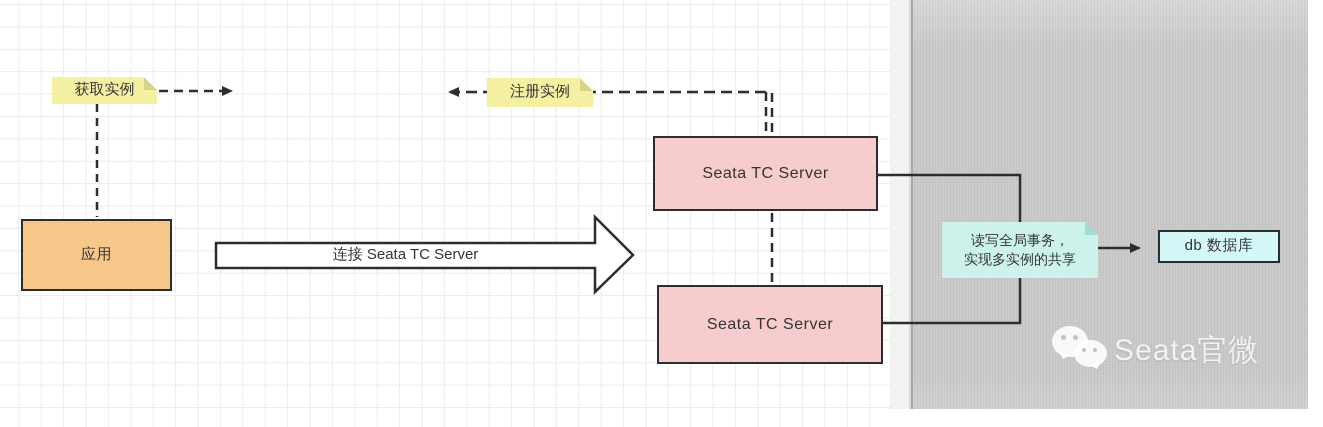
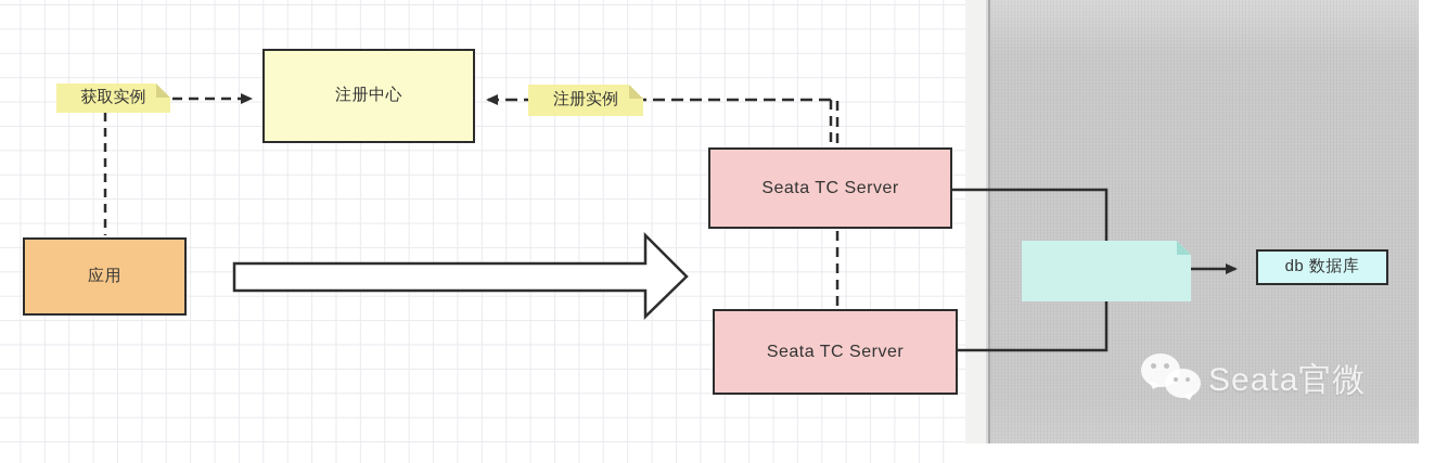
+ 注册中心
  Seata TC Server
  Seata TC Server
  应用
  db 数据库
  获取实例
  注册实例
- 读写全局事务，
- 实现多实例的共享
- 连接 Seata TC Server
  Seata官微
